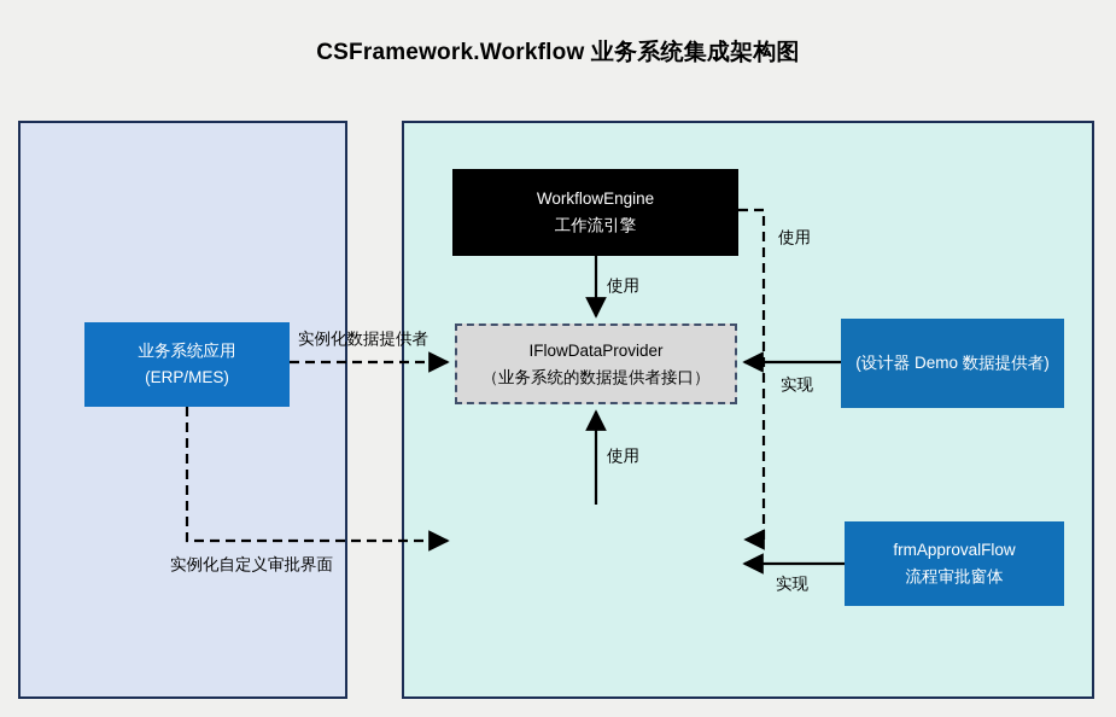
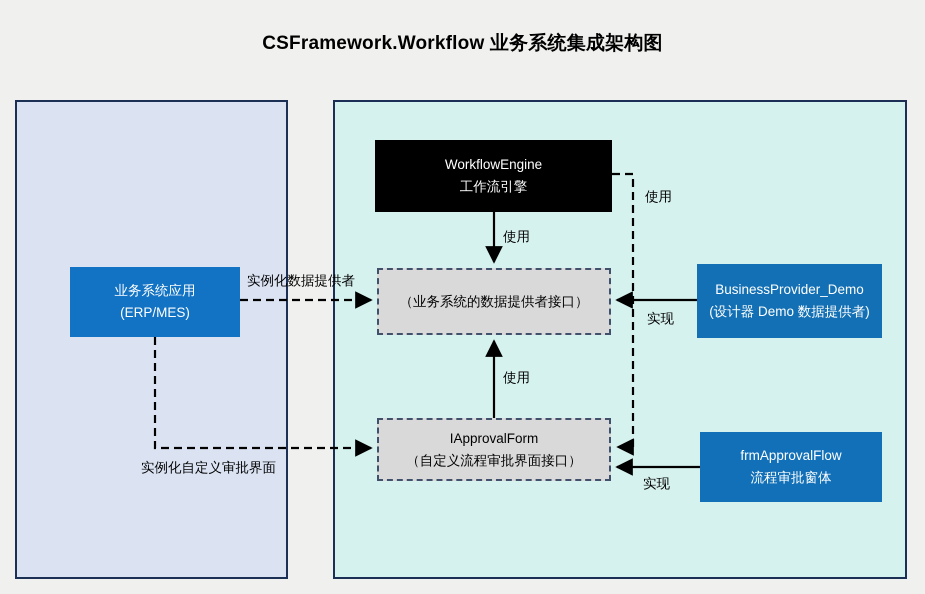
  CSFramework.Workflow 业务系统集成架构图
  WorkflowEngine
  工作流引擎
  业务系统应用
  (ERP/MES)
- IFlowDataProvider
  （业务系统的数据提供者接口）
+ IApprovalForm
+ （自定义流程审批界面接口）
+ BusinessProvider_Demo
  (设计器 Demo 数据提供者)
  frmApprovalFlow
  流程审批窗体
  使用
  使用
  使用
  实现
  实现
  实例化数据提供者
  实例化自定义审批界面
